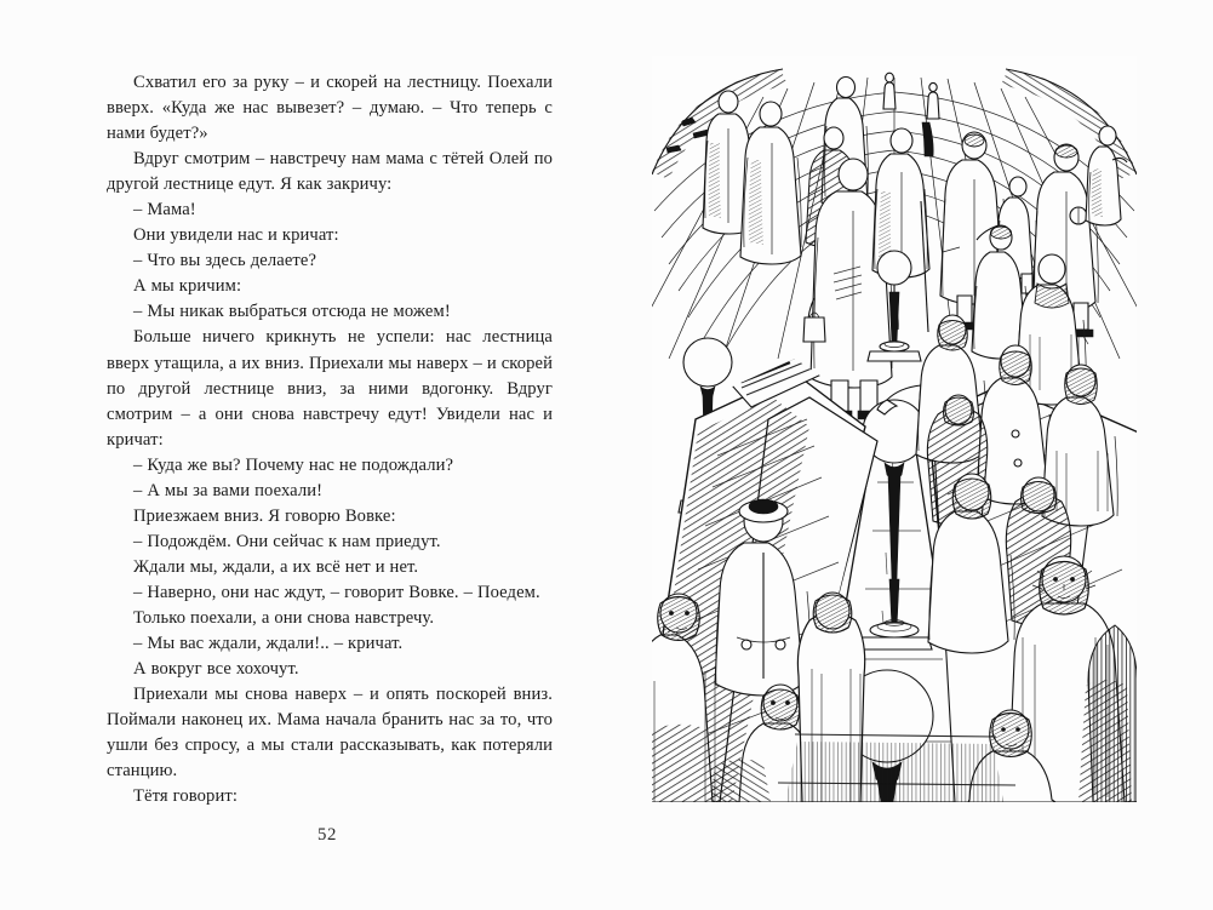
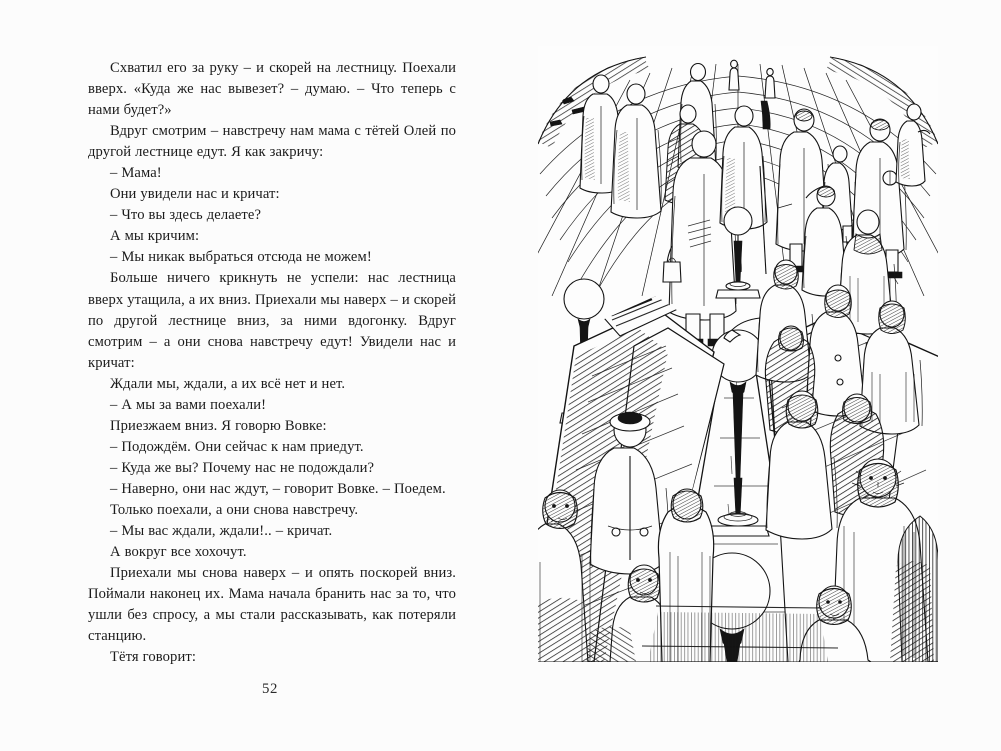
  Схватил его за руку – и скорей на лестницу. Поехали вверх. «Куда же нас вывезет? – думаю. – Что теперь с нами будет?»
  Вдруг смотрим – навстречу нам мама с тётей Олей по другой лестнице едут. Я как закричу:
  – Мама!
  Они увидели нас и кричат:
  – Что вы здесь делаете?
  А мы кричим:
  – Мы никак выбраться отсюда не можем!
  Больше ничего крикнуть не успели: нас лестница вверх утащила, а их вниз. Приехали мы наверх – и скорей по другой лестнице вниз, за ними вдогонку. Вдруг смотрим – а они снова навстречу едут! Увидели нас и кричат:
- – Куда же вы? Почему нас не подождали?
+ Ждали мы, ждали, а их всё нет и нет.
  – А мы за вами поехали!
  Приезжаем вниз. Я говорю Вовке:
  – Подождём. Они сейчас к нам приедут.
- Ждали мы, ждали, а их всё нет и нет.
+ – Куда же вы? Почему нас не подождали?
  – Наверно, они нас ждут, – говорит Вовке. – Поедем.
  Только поехали, а они снова навстречу.
  – Мы вас ждали, ждали!.. – кричат.
  А вокруг все хохочут.
  Приехали мы снова наверх – и опять поскорей вниз. Поймали наконец их. Мама начала бранить нас за то, что ушли без спросу, а мы стали рассказывать, как потеряли станцию.
  Тётя говорит:
  52
